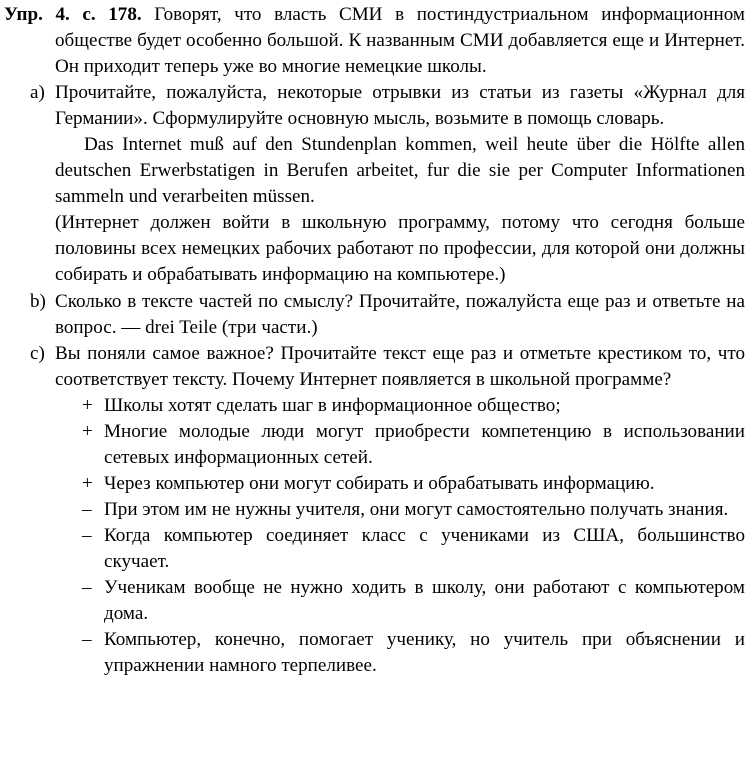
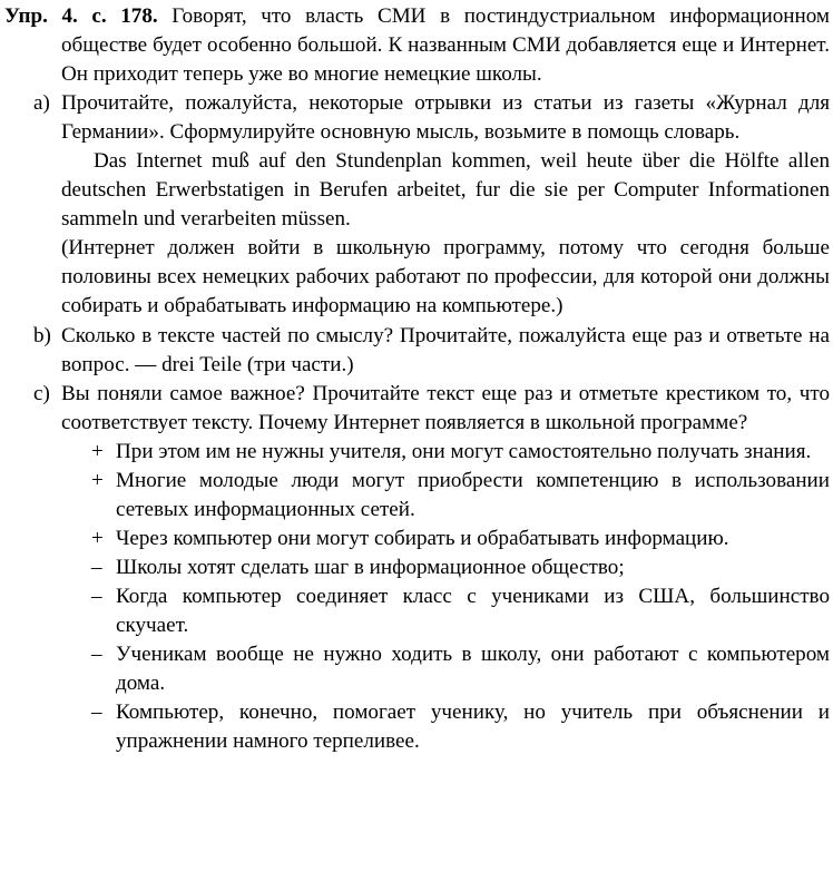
  Упр. 4. с. 178. Говорят, что власть СМИ в постиндустриальном информационном обществе будет особенно большой. К названным СМИ добавляется еще и Интернет. Он приходит теперь уже во многие немецкие школы.
  a) Прочитайте, пожалуйста, некоторые отрывки из статьи из газеты «Журнал для Германии». Сформулируйте основную мысль, возьмите в помощь словарь.
  Das Internet muß auf den Stundenplan kommen, weil heute über die Hölfte allen deutschen Erwerbstatigen in Berufen arbeitet, fur die sie per Computer Informationen sammeln und verarbeiten müssen.
  (Интернет должен войти в школьную программу, потому что сегодня больше половины всех немецких рабочих работают по профессии, для которой они должны собирать и обрабатывать информацию на компьютере.)
  b) Сколько в тексте частей по смыслу? Прочитайте, пожалуйста еще раз и ответьте на вопрос. — drei Teile (три части.)
  c) Вы поняли самое важное? Прочитайте текст еще раз и отметьте крестиком то, что соответствует тексту. Почему Интернет появляется в школьной программе?
- + Школы хотят сделать шаг в информационное общество;
+ + При этом им не нужны учителя, они могут самостоятельно получать знания.
  + Многие молодые люди могут приобрести компетенцию в использовании сетевых информационных сетей.
  + Через компьютер они могут собирать и обрабатывать информацию.
- – При этом им не нужны учителя, они могут самостоятельно получать знания.
+ – Школы хотят сделать шаг в информационное общество;
  – Когда компьютер соединяет класс с учениками из США, большинство скучает.
  – Ученикам вообще не нужно ходить в школу, они работают с компьютером дома.
  – Компьютер, конечно, помогает ученику, но учитель при объяснении и упражнении намного терпеливее.
